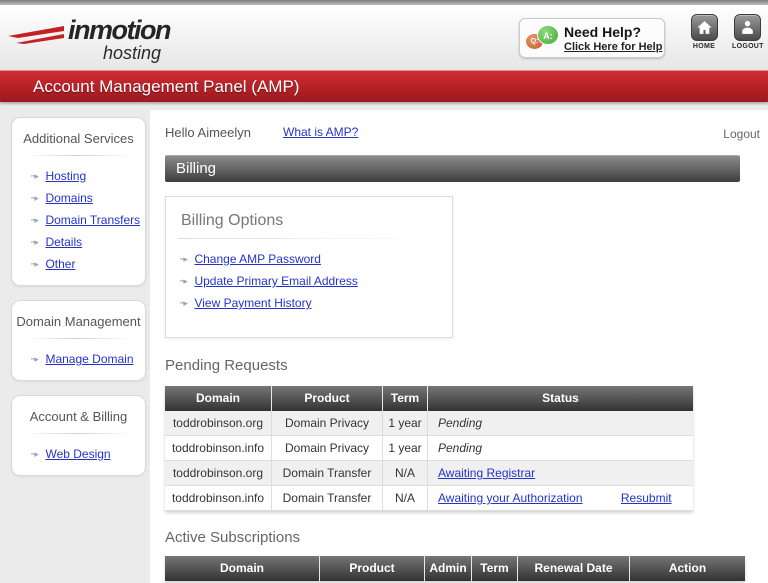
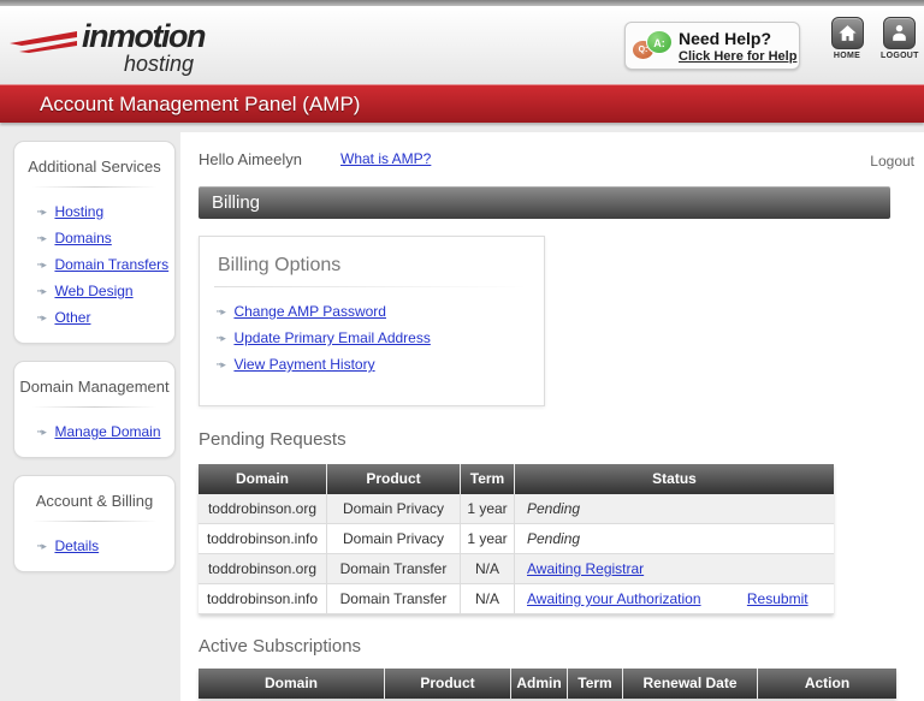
  inmotion
  hosting
  A:
  Need Help?
  Click Here for Help
  Account Management Panel (AMP)
  Hello Aimeelyn
  What is AMP?
  Logout
  Billing
  Billing Options
  Change AMP Password
  Update Primary Email Address
  View Payment History
  Pending Requests
  Domain
  Product
  Term
  Status
  toddrobinson.org
  Domain Privacy
  1 year
  Pending
  toddrobinson.info
  Domain Privacy
  1 year
  Pending
  toddrobinson.org
  Domain Transfer
  N/A
  Awaiting Registrar
  toddrobinson.info
  Domain Transfer
  N/A
  Awaiting your Authorization Resubmit
  Active Subscriptions
  Domain
  Product
  Admin
  Term
  Renewal Date
  Action
  Additional Services
  Hosting
  Domains
  Domain Transfers
- Details
+ Web Design
  Other
  Domain Management
  Manage Domain
  Account & Billing
- Web Design
+ Details
